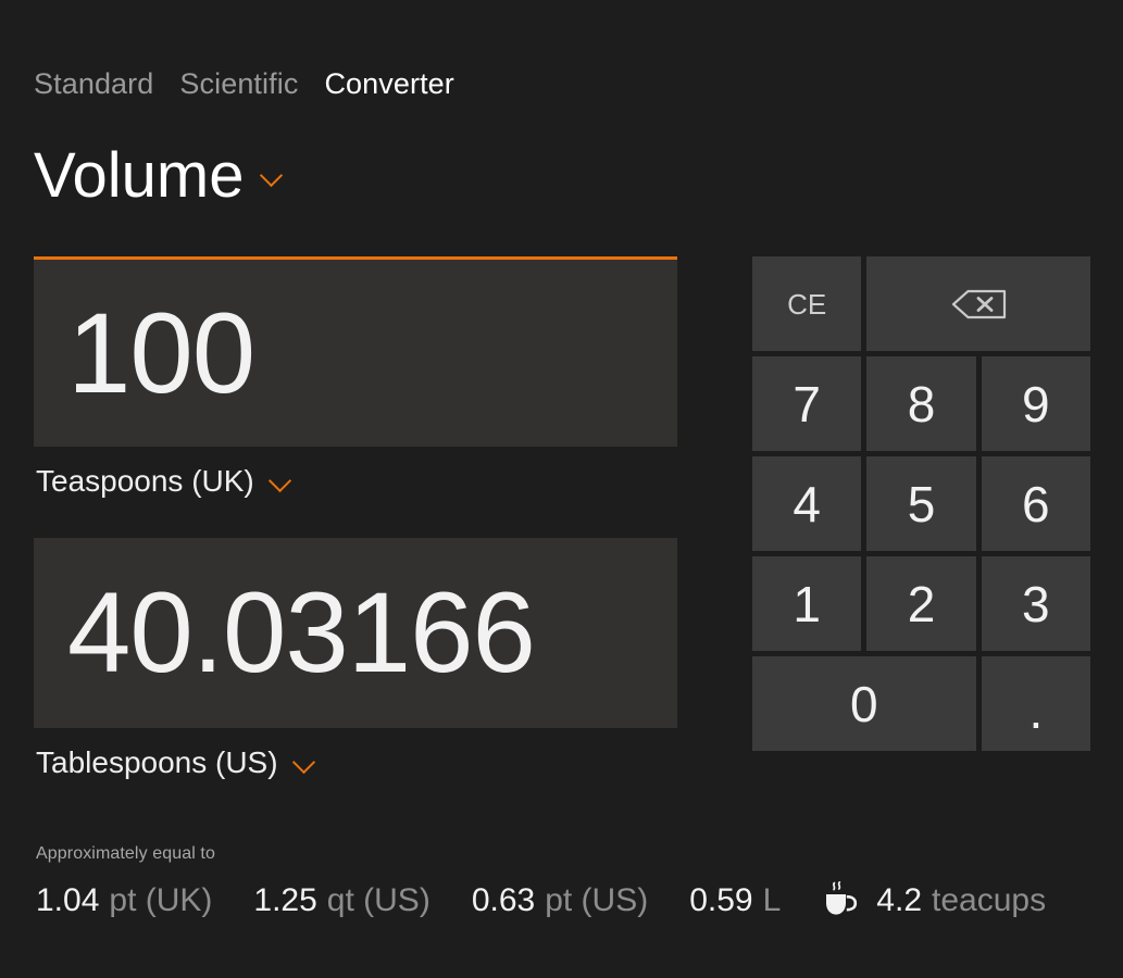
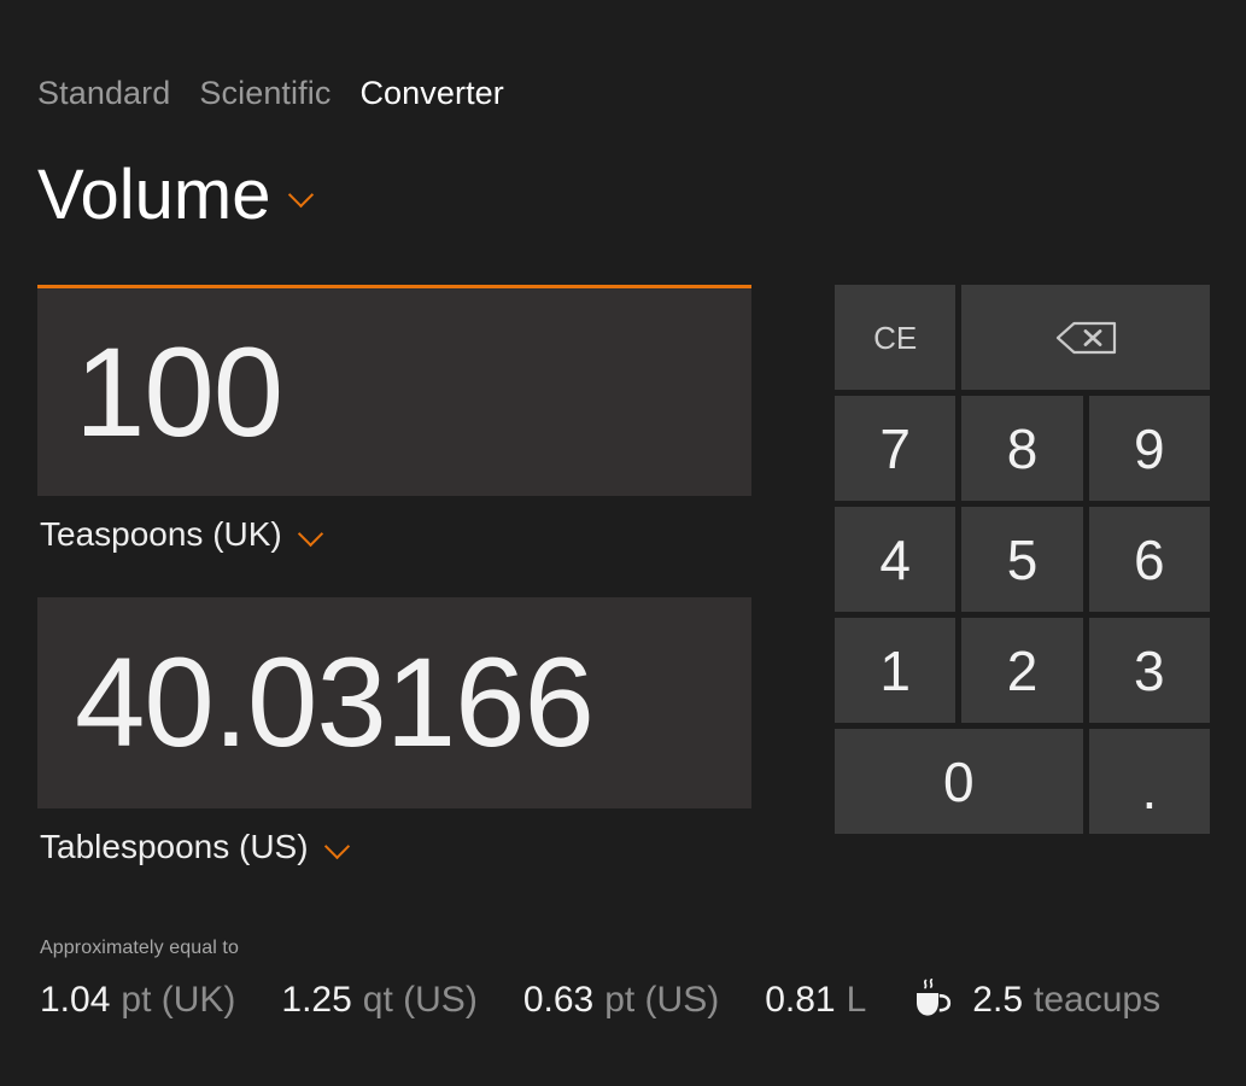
  Standard
  Scientific
  Converter
  Volume
  100
  Teaspoons (UK)
  40.03166
  Tablespoons (US)
  Approximately equal to
  1.04
  pt (UK)
  1.25
  qt (US)
  0.63
  pt (US)
- 0.59
+ 0.81
  L
- 4.2
+ 2.5
  teacups
  CE
  7
  8
  9
  4
  5
  6
  1
  2
  3
  0
  .
